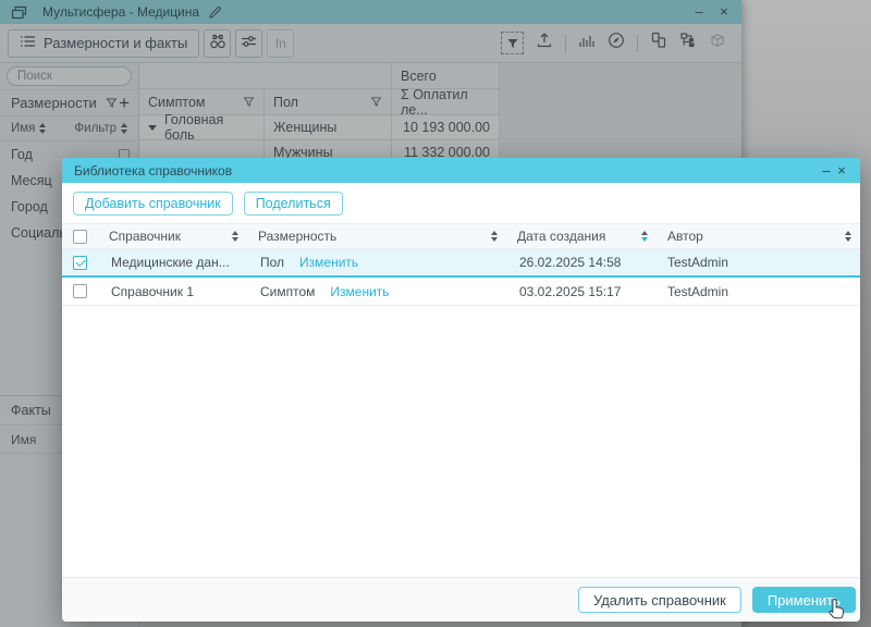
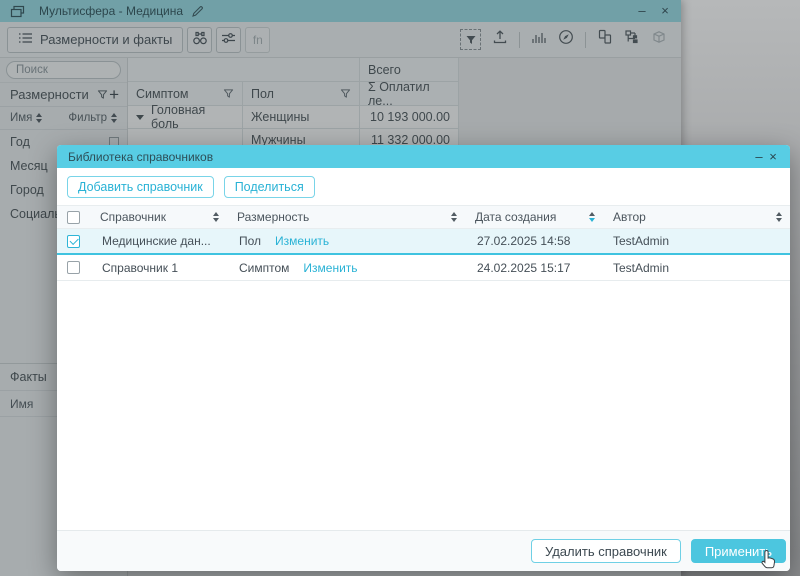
  Мультисфера - Медицина
  –
  ×
  Размерности и факты
  fn
  Поиск
  Размерности
  +
  Имя
  Фильтр
  Год
  Месяц
  Город
  Социал
  Факты
  Имя
  Всего
  Симптом
  Пол
  Σ Оплатил ле...
  Головная боль
  Женщины
  10 193 000.00
  Мужчины
  11 332 000.00
  Библиотека справочников
  –
  ×
  Добавить справочник
  Поделиться
  Справочник
  Размерность
  Дата создания
  Автор
  Медицинские дан...
  Пол
  Изменить
- 26.02.2025 14:58
+ 27.02.2025 14:58
  TestAdmin
  Справочник 1
  Симптом
  Изменить
- 03.02.2025 15:17
+ 24.02.2025 15:17
  TestAdmin
  Удалить справочник
  Применить
